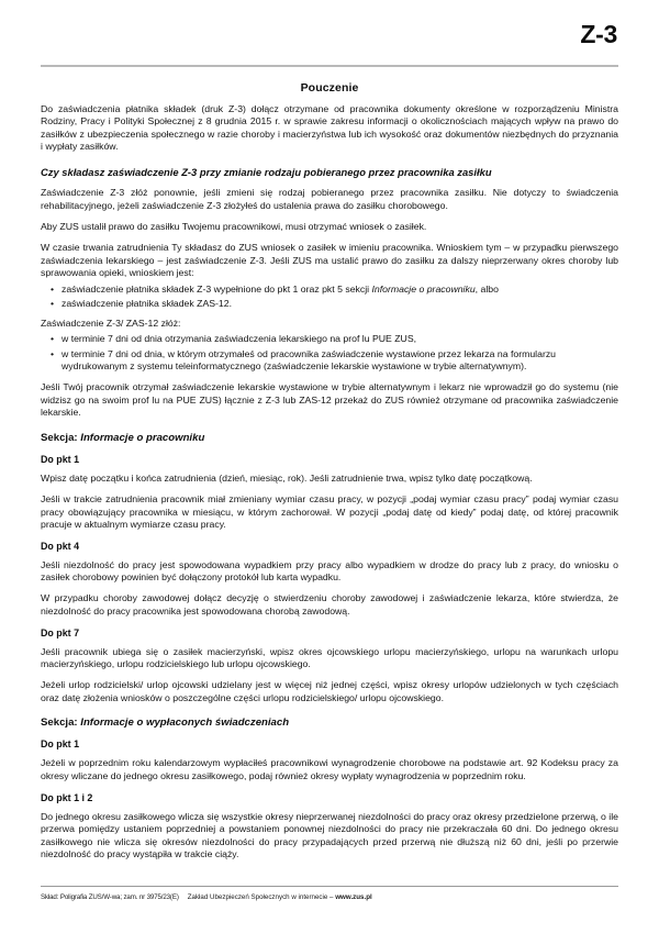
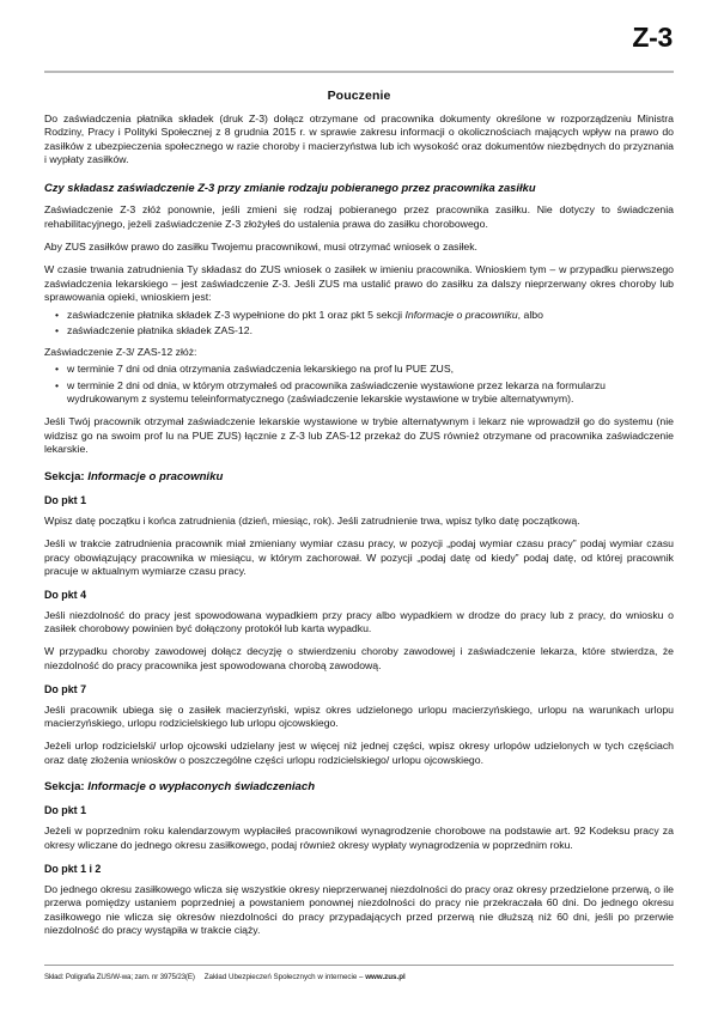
  Z-3
  Pouczenie
  Do zaświadczenia płatnika składek (druk Z-3) dołącz otrzymane od pracownika dokumenty określone w rozporządzeniu Ministra Rodziny, Pracy i Polityki Społecznej z 8 grudnia 2015 r. w sprawie zakresu informacji o okolicznościach mających wpływ na prawo do zasiłków z ubezpieczenia społecznego w razie choroby i macierzyństwa lub ich wysokość oraz dokumentów niezbędnych do przyznania i wypłaty zasiłków.
  Czy składasz zaświadczenie Z-3 przy zmianie rodzaju pobieranego przez pracownika zasiłku
  Zaświadczenie Z-3 złóż ponownie, jeśli zmieni się rodzaj pobieranego przez pracownika zasiłku. Nie dotyczy to świadczenia rehabilitacyjnego, jeżeli zaświadczenie Z-3 złożyłeś do ustalenia prawa do zasiłku chorobowego.
- Aby ZUS ustalił prawo do zasiłku Twojemu pracownikowi, musi otrzymać wniosek o zasiłek.
+ Aby ZUS zasiłków prawo do zasiłku Twojemu pracownikowi, musi otrzymać wniosek o zasiłek.
  W czasie trwania zatrudnienia Ty składasz do ZUS wniosek o zasiłek w imieniu pracownika. Wnioskiem tym – w przypadku pierwszego zaświadczenia lekarskiego – jest zaświadczenie Z-3. Jeśli ZUS ma ustalić prawo do zasiłku za dalszy nieprzerwany okres choroby lub sprawowania opieki, wnioskiem jest:
  •
  zaświadczenie płatnika składek Z-3 wypełnione do pkt 1 oraz pkt 5 sekcji Informacje o pracowniku, albo
  •
  zaświadczenie płatnika składek ZAS-12.
  Zaświadczenie Z-3/ ZAS-12 złóż:
  •
  w terminie 7 dni od dnia otrzymania zaświadczenia lekarskiego na prof lu PUE ZUS,
  •
- w terminie 7 dni od dnia, w którym otrzymałeś od pracownika zaświadczenie wystawione przez lekarza na formularzu wydrukowanym z systemu teleinformatycznego (zaświadczenie lekarskie wystawione w trybie alternatywnym).
+ w terminie 2 dni od dnia, w którym otrzymałeś od pracownika zaświadczenie wystawione przez lekarza na formularzu wydrukowanym z systemu teleinformatycznego (zaświadczenie lekarskie wystawione w trybie alternatywnym).
  Jeśli Twój pracownik otrzymał zaświadczenie lekarskie wystawione w trybie alternatywnym i lekarz nie wprowadził go do systemu (nie widzisz go na swoim prof lu na PUE ZUS) łącznie z Z-3 lub ZAS-12 przekaż do ZUS również otrzymane od pracownika zaświadczenie lekarskie.
  Sekcja: Informacje o pracowniku
  Do pkt 1
  Wpisz datę początku i końca zatrudnienia (dzień, miesiąc, rok). Jeśli zatrudnienie trwa, wpisz tylko datę początkową.
  Jeśli w trakcie zatrudnienia pracownik miał zmieniany wymiar czasu pracy, w pozycji „podaj wymiar czasu pracy” podaj wymiar czasu pracy obowiązujący pracownika w miesiącu, w którym zachorował. W pozycji „podaj datę od kiedy” podaj datę, od której pracownik pracuje w aktualnym wymiarze czasu pracy.
  Do pkt 4
  Jeśli niezdolność do pracy jest spowodowana wypadkiem przy pracy albo wypadkiem w drodze do pracy lub z pracy, do wniosku o zasiłek chorobowy powinien być dołączony protokół lub karta wypadku.
  W przypadku choroby zawodowej dołącz decyzję o stwierdzeniu choroby zawodowej i zaświadczenie lekarza, które stwierdza, że niezdolność do pracy pracownika jest spowodowana chorobą zawodową.
  Do pkt 7
- Jeśli pracownik ubiega się o zasiłek macierzyński, wpisz okres ojcowskiego urlopu macierzyńskiego, urlopu na warunkach urlopu macierzyńskiego, urlopu rodzicielskiego lub urlopu ojcowskiego.
+ Jeśli pracownik ubiega się o zasiłek macierzyński, wpisz okres udzielonego urlopu macierzyńskiego, urlopu na warunkach urlopu macierzyńskiego, urlopu rodzicielskiego lub urlopu ojcowskiego.
  Jeżeli urlop rodzicielski/ urlop ojcowski udzielany jest w więcej niż jednej części, wpisz okresy urlopów udzielonych w tych częściach oraz datę złożenia wniosków o poszczególne części urlopu rodzicielskiego/ urlopu ojcowskiego.
  Sekcja: Informacje o wypłaconych świadczeniach
  Do pkt 1
  Jeżeli w poprzednim roku kalendarzowym wypłaciłeś pracownikowi wynagrodzenie chorobowe na podstawie art. 92 Kodeksu pracy za okresy wliczane do jednego okresu zasiłkowego, podaj również okresy wypłaty wynagrodzenia w poprzednim roku.
  Do pkt 1 i 2
  Do jednego okresu zasiłkowego wlicza się wszystkie okresy nieprzerwanej niezdolności do pracy oraz okresy przedzielone przerwą, o ile przerwa pomiędzy ustaniem poprzedniej a powstaniem ponownej niezdolności do pracy nie przekraczała 60 dni. Do jednego okresu zasiłkowego nie wlicza się okresów niezdolności do pracy przypadających przed przerwą nie dłuższą niż 60 dni, jeśli po przerwie niezdolność do pracy wystąpiła w trakcie ciąży.
